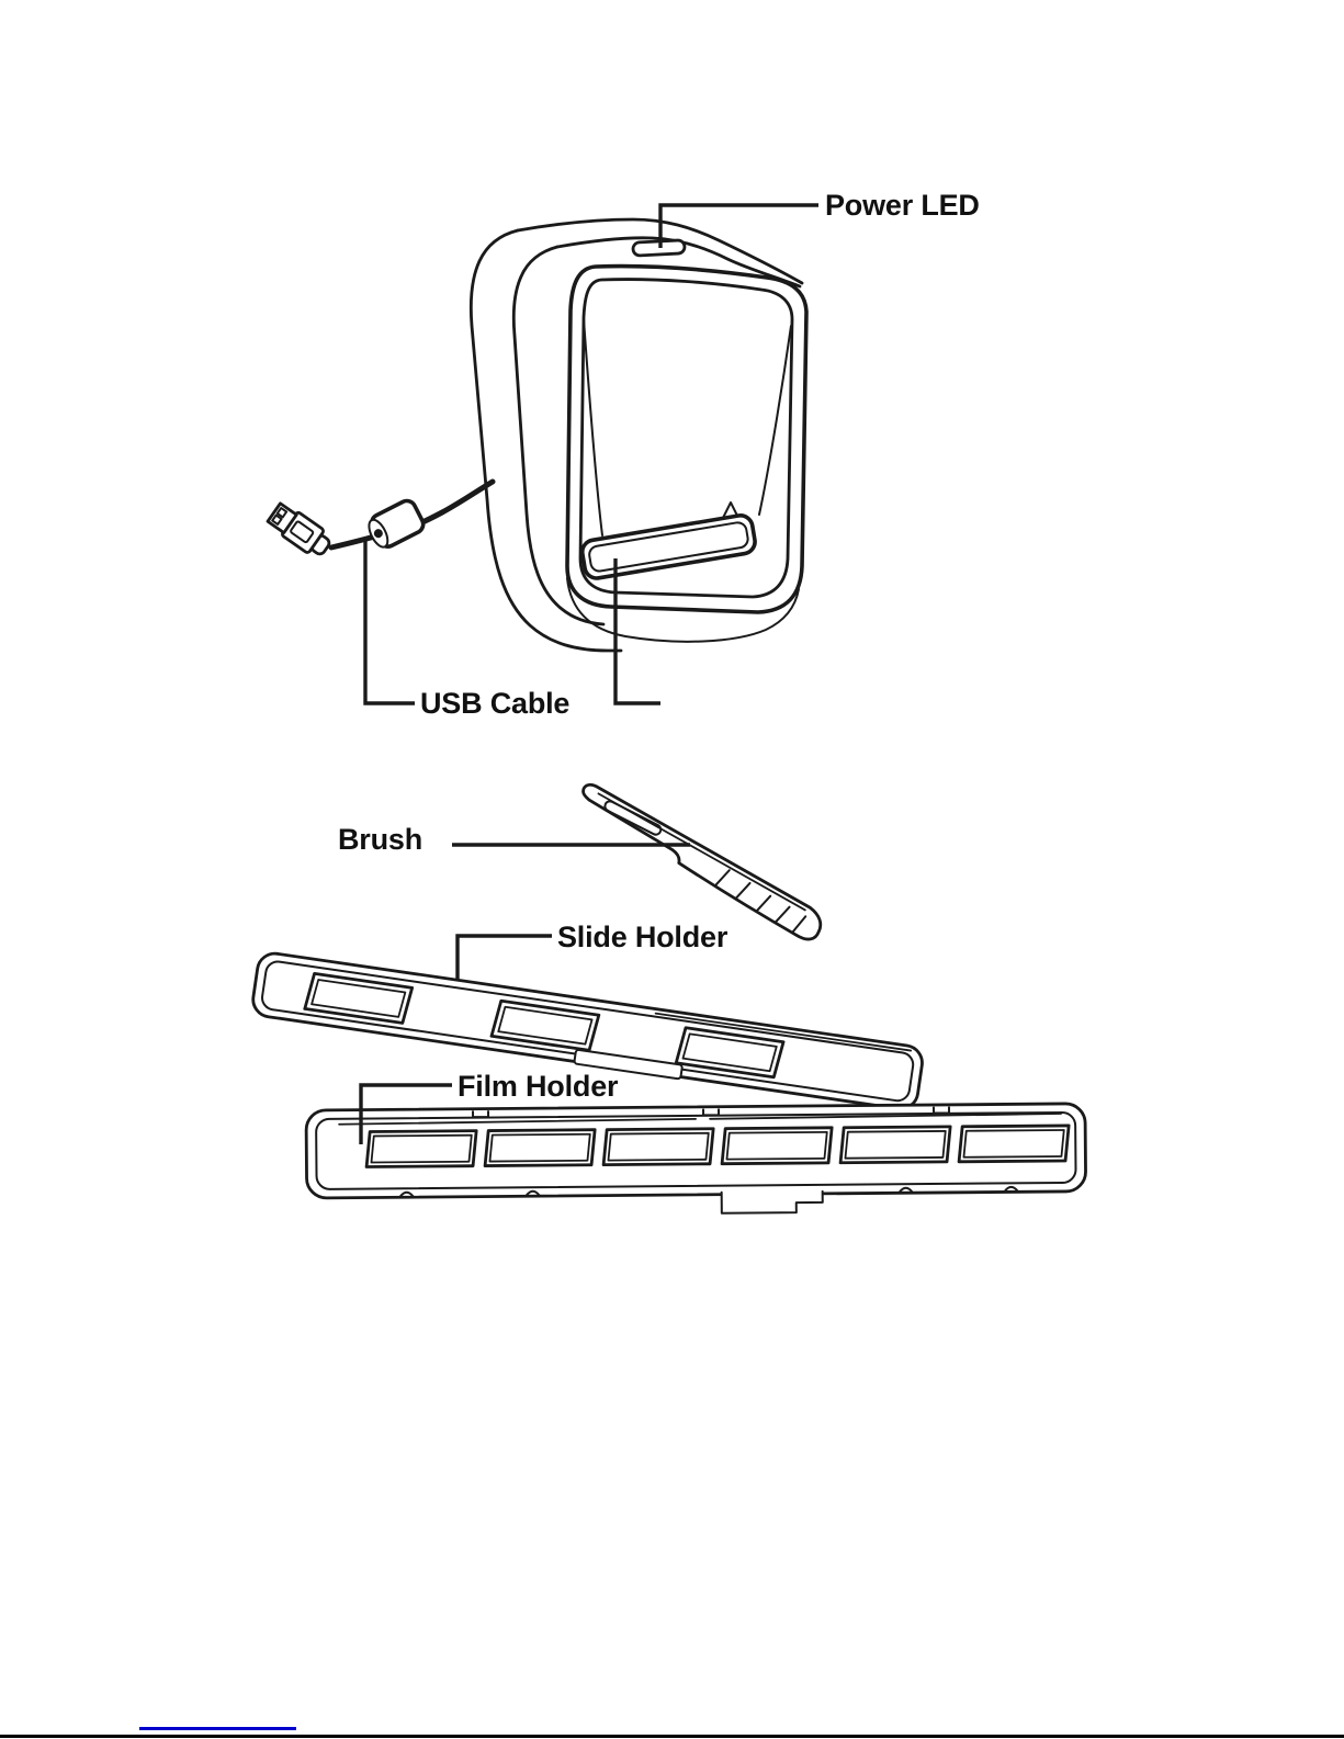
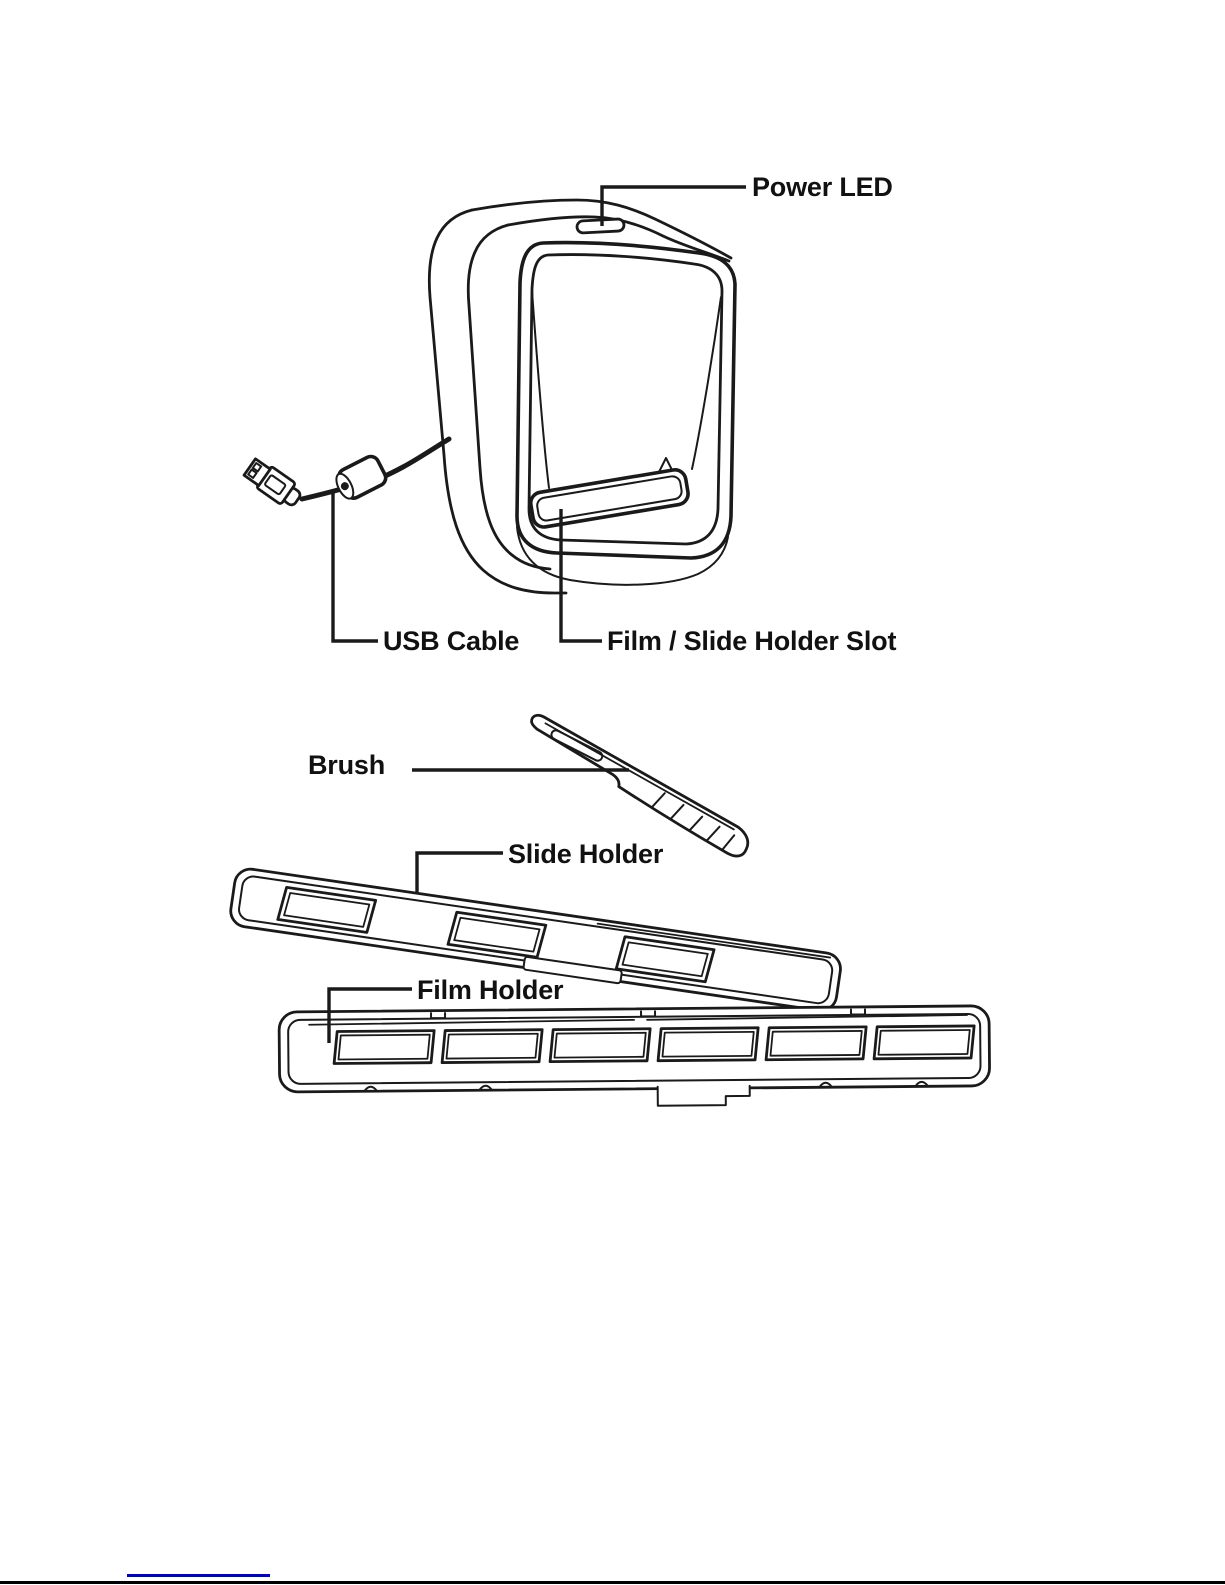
  Power LED
  USB Cable
+ Film / Slide Holder Slot
  Brush
  Slide Holder
  Film Holder
